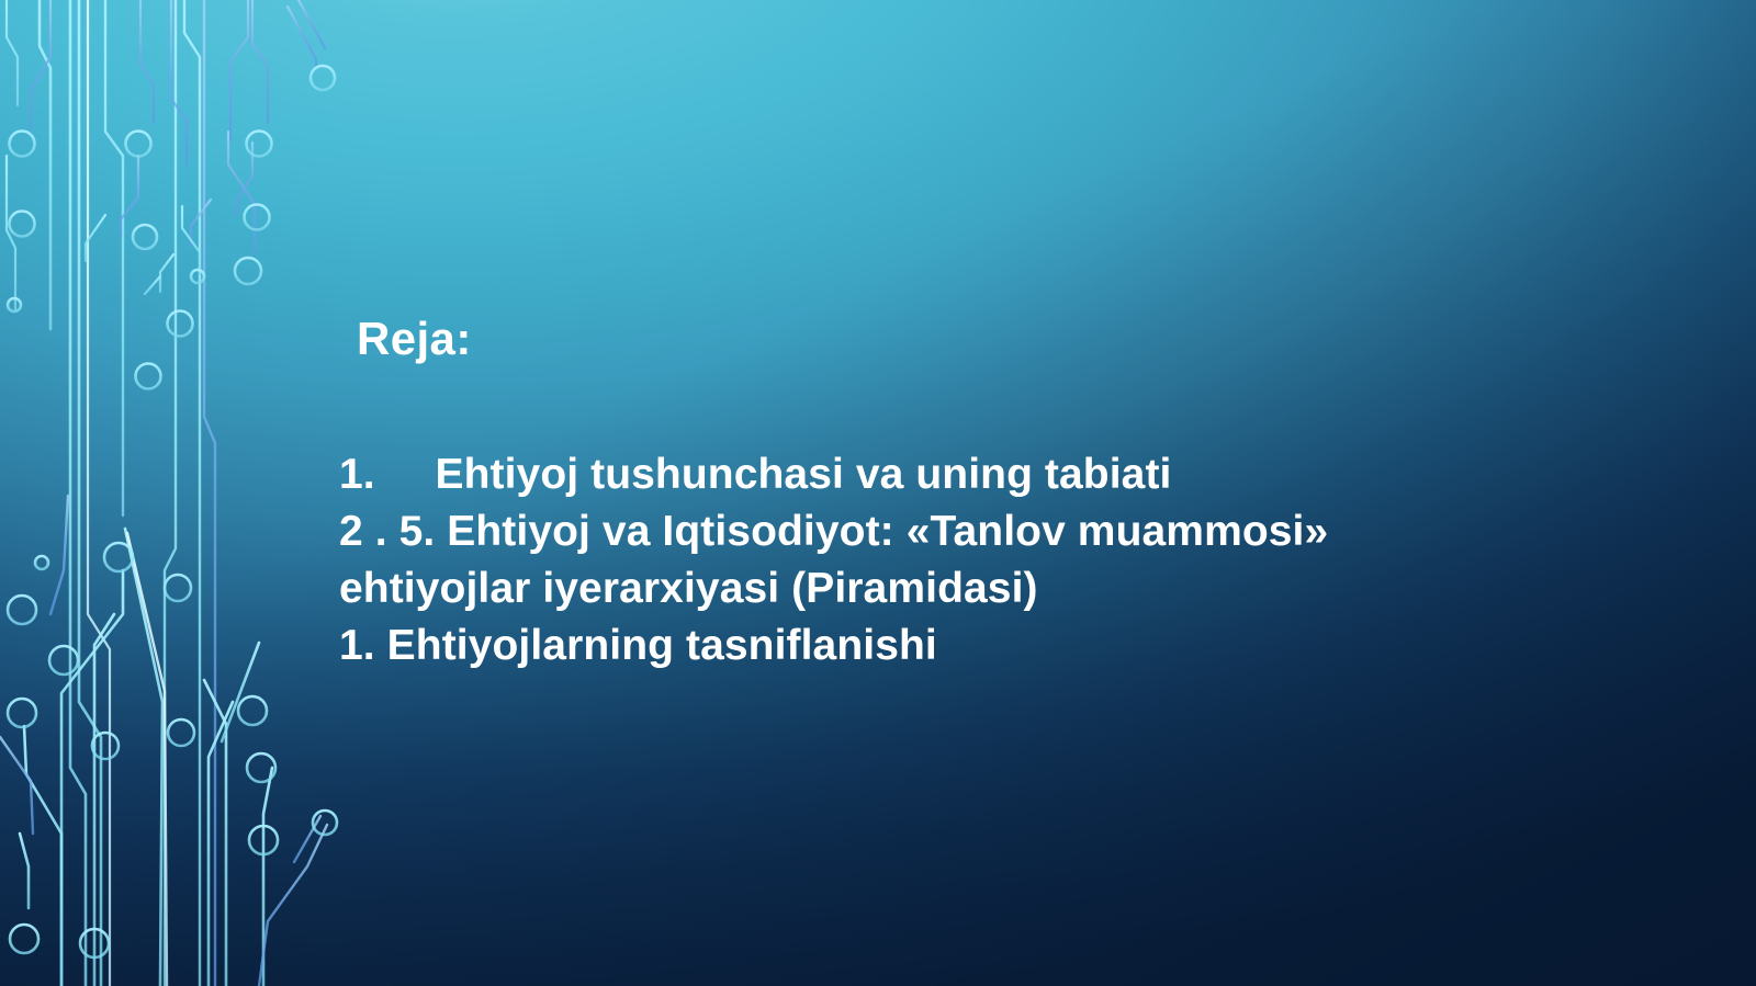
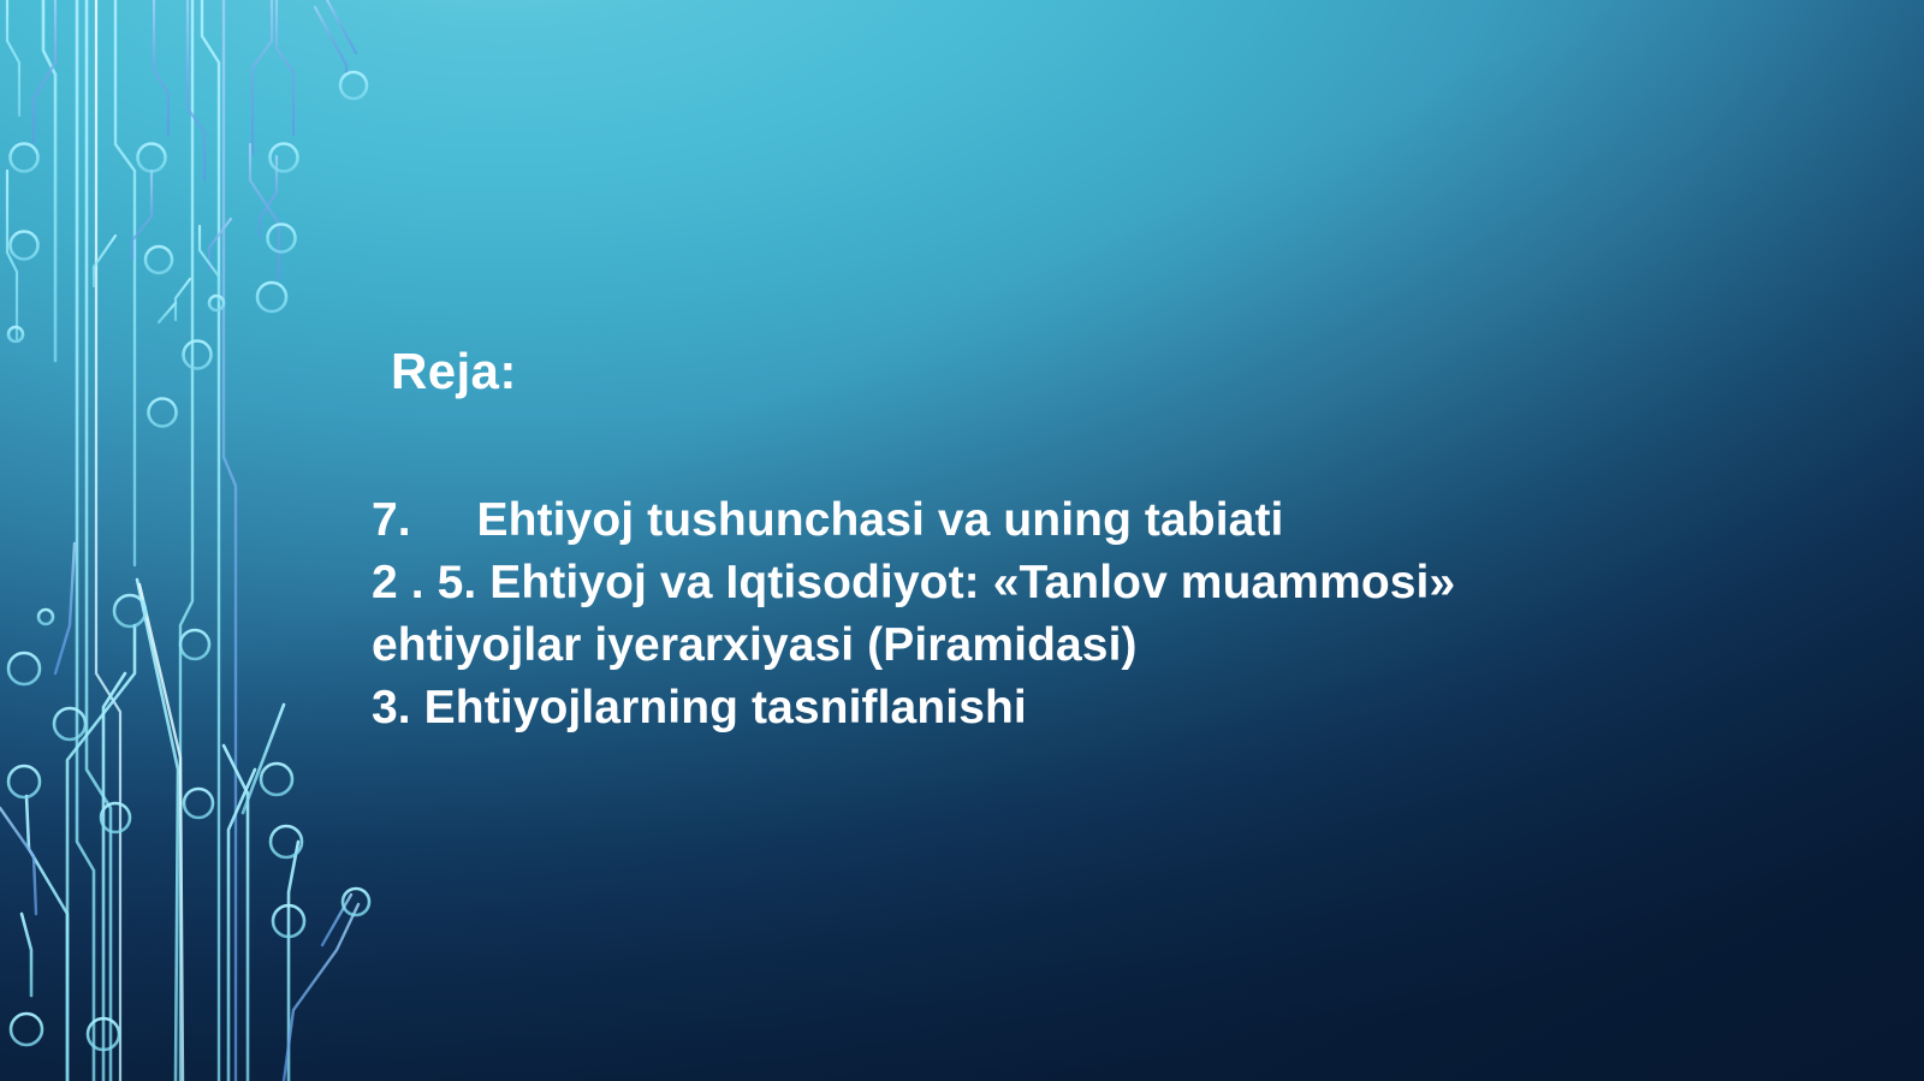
  Reja:
- 1. Ehtiyoj tushunchasi va uning tabiati
+ 7. Ehtiyoj tushunchasi va uning tabiati
  2 . 5. Ehtiyoj va Iqtisodiyot: «Tanlov muammosi» ehtiyojlar iyerarxiyasi (Piramidasi)
- 1. Ehtiyojlarning tasniflanishi
+ 3. Ehtiyojlarning tasniflanishi
